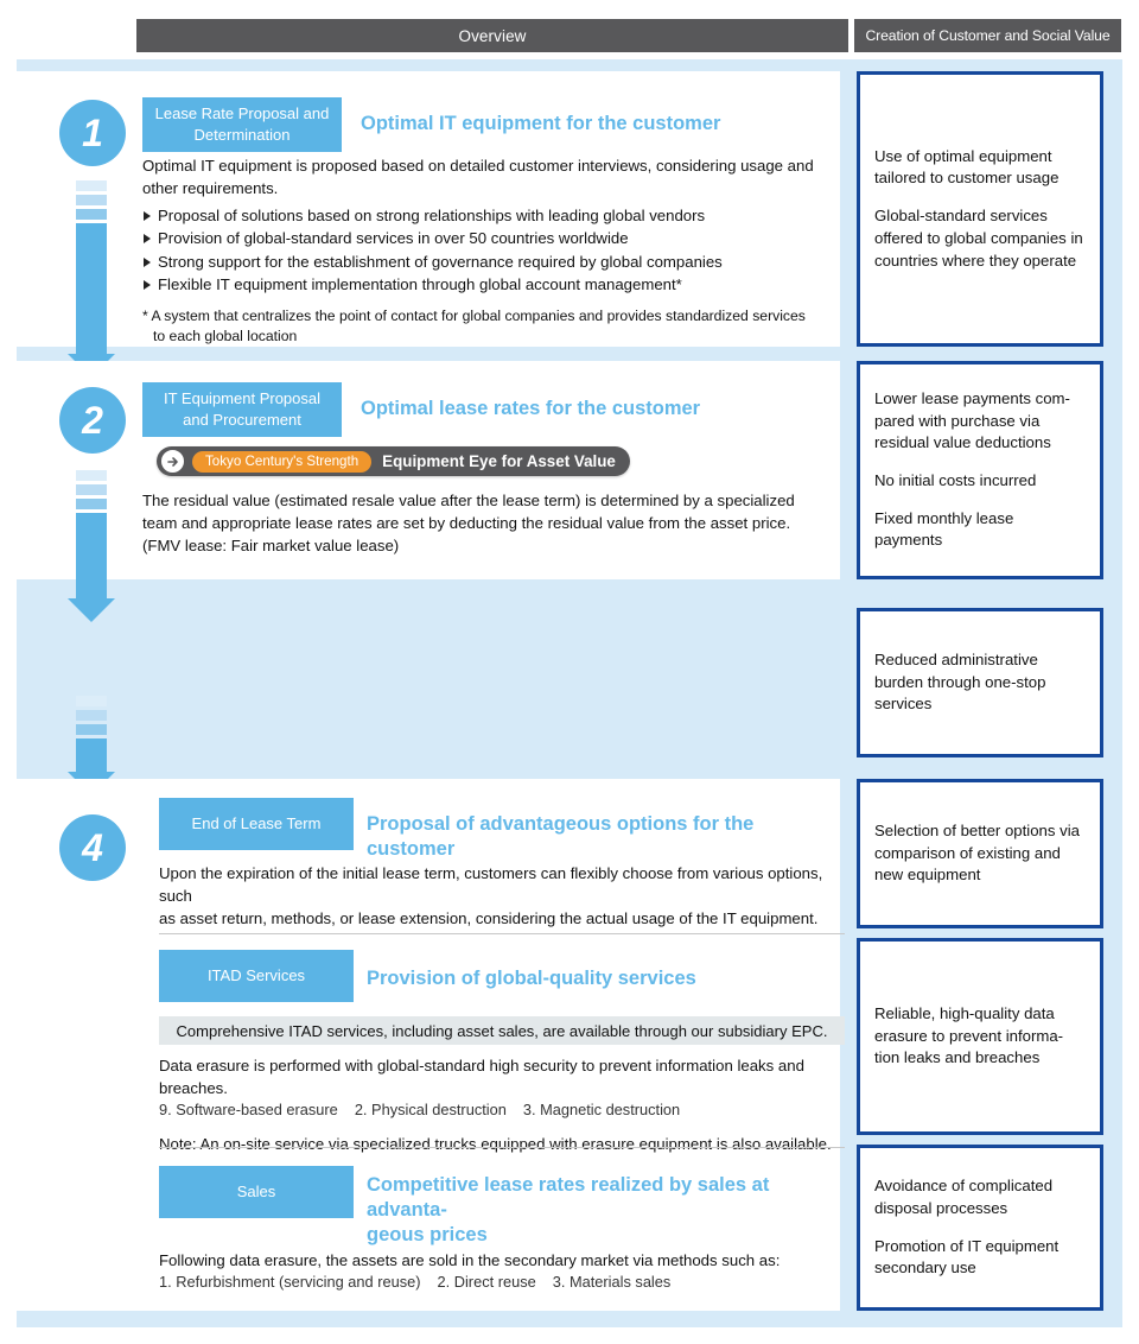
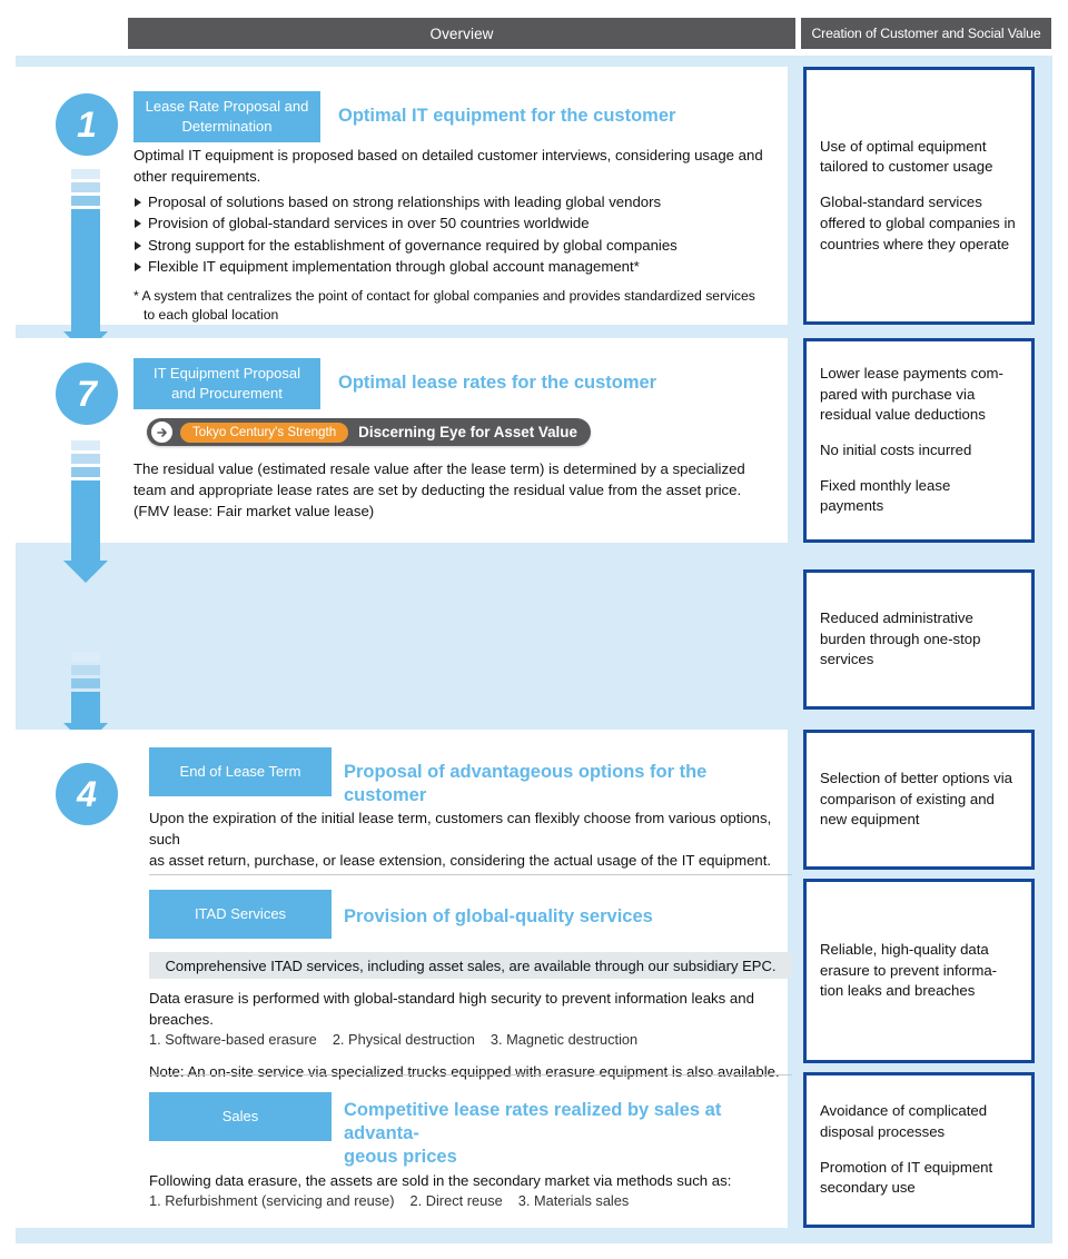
  Overview
  Creation of Customer and Social Value
  1
  Lease Rate Proposal and Determination
  Optimal IT equipment for the customer
  Optimal IT equipment is proposed based on detailed customer interviews, considering usage and other requirements.
  Proposal of solutions based on strong relationships with leading global vendors
  Provision of global-standard services in over 50 countries worldwide
  Strong support for the establishment of governance required by global companies
  Flexible IT equipment implementation through global account management*
  * A system that centralizes the point of contact for global companies and provides standardized services
  to each global location
- 2
+ 7
  IT Equipment Proposal and Procurement
  Optimal lease rates for the customer
  Tokyo Century's Strength
- Equipment Eye for Asset Value
+ Discerning Eye for Asset Value
  The residual value (estimated resale value after the lease term) is determined by a specialized
  team and appropriate lease rates are set by deducting the residual value from the asset price.
  (FMV lease: Fair market value lease)
  4
  End of Lease Term
  Proposal of advantageous options for the customer
  Upon the expiration of the initial lease term, customers can flexibly choose from various options, such
- as asset return, methods, or lease extension, considering the actual usage of the IT equipment.
+ as asset return, purchase, or lease extension, considering the actual usage of the IT equipment.
  ITAD Services
  Provision of global-quality services
  Comprehensive ITAD services, including asset sales, are available through our subsidiary EPC.
  Data erasure is performed with global-standard high security to prevent information leaks and breaches.
- 9. Software-based erasure 2. Physical destruction 3. Magnetic destruction
+ 1. Software-based erasure 2. Physical destruction 3. Magnetic destruction
  Note: An on-site service via specialized trucks equipped with erasure equipment is also available.
  Sales
  Competitive lease rates realized by sales at advanta-
  geous prices
  Following data erasure, the assets are sold in the secondary market via methods such as:
  1. Refurbishment (servicing and reuse) 2. Direct reuse 3. Materials sales
  Use of optimal equipment tailored to customer usage
  Global-standard services offered to global companies in countries where they operate
  Lower lease payments com-pared with purchase via residual value deductions
  No initial costs incurred
  Fixed monthly lease payments
  Reduced administrative burden through one-stop services
  Selection of better options via comparison of existing and new equipment
  Reliable, high-quality data erasure to prevent informa-tion leaks and breaches
  Avoidance of complicated disposal processes
  Promotion of IT equipment secondary use
